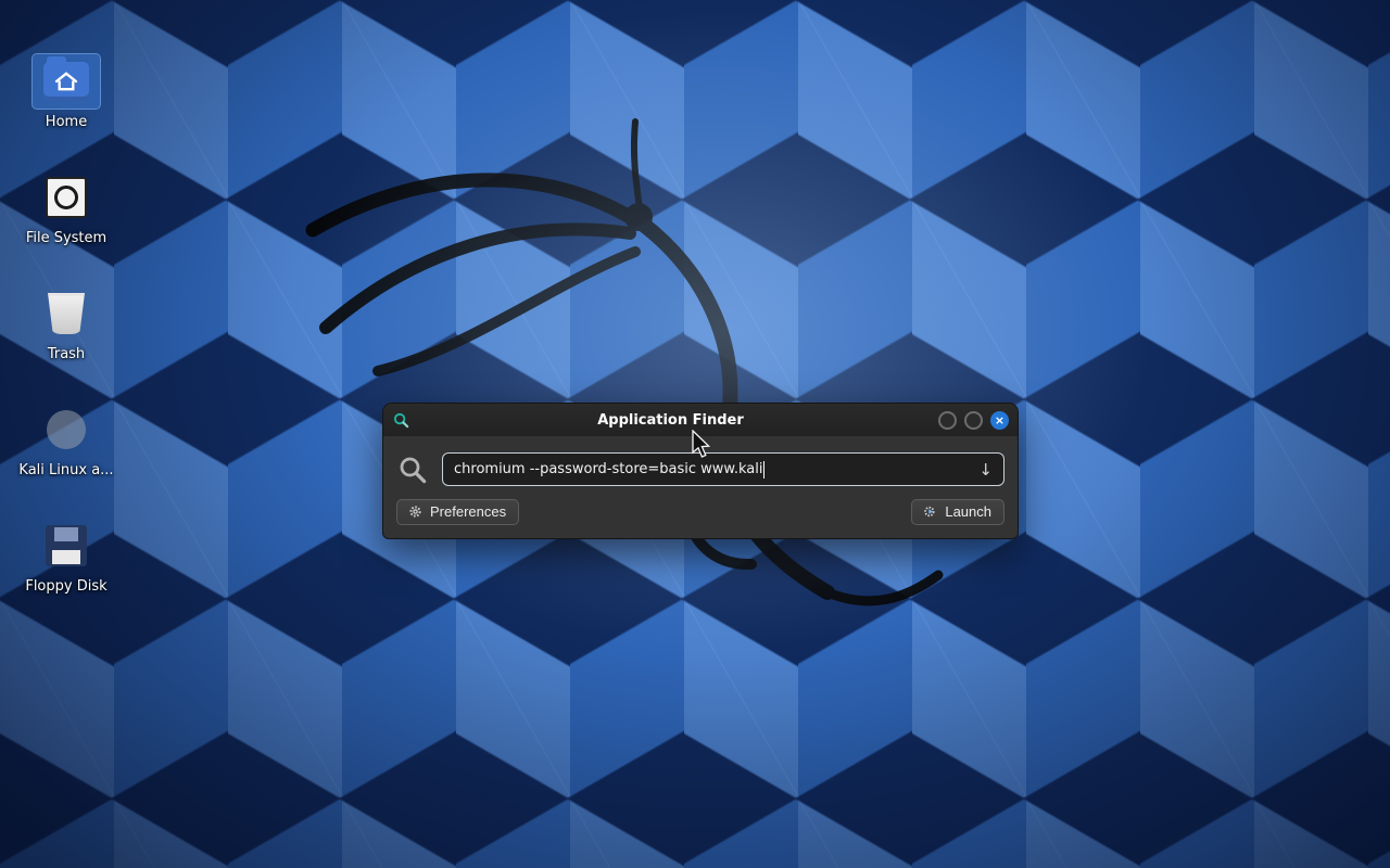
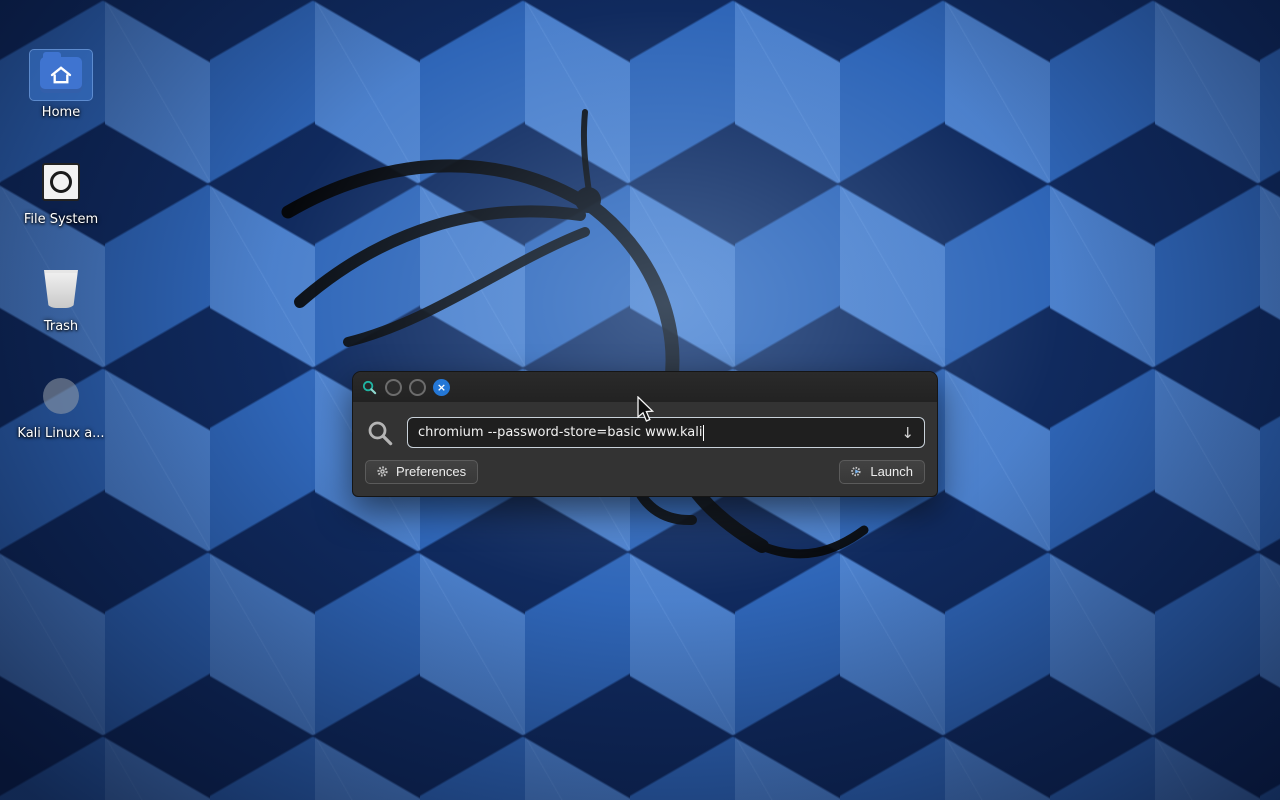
  Home
  File System
  Trash
  Kali Linux a...
- Floppy Disk
- Application Finder
  ×
  chromium --password-store=basic www.kali
  ↓
  Preferences
  Launch
